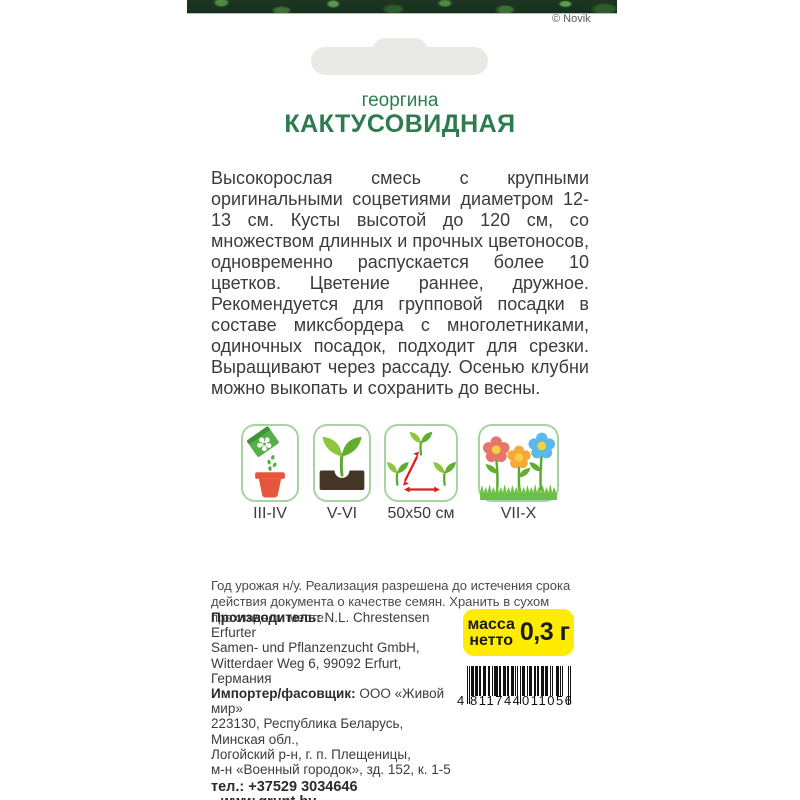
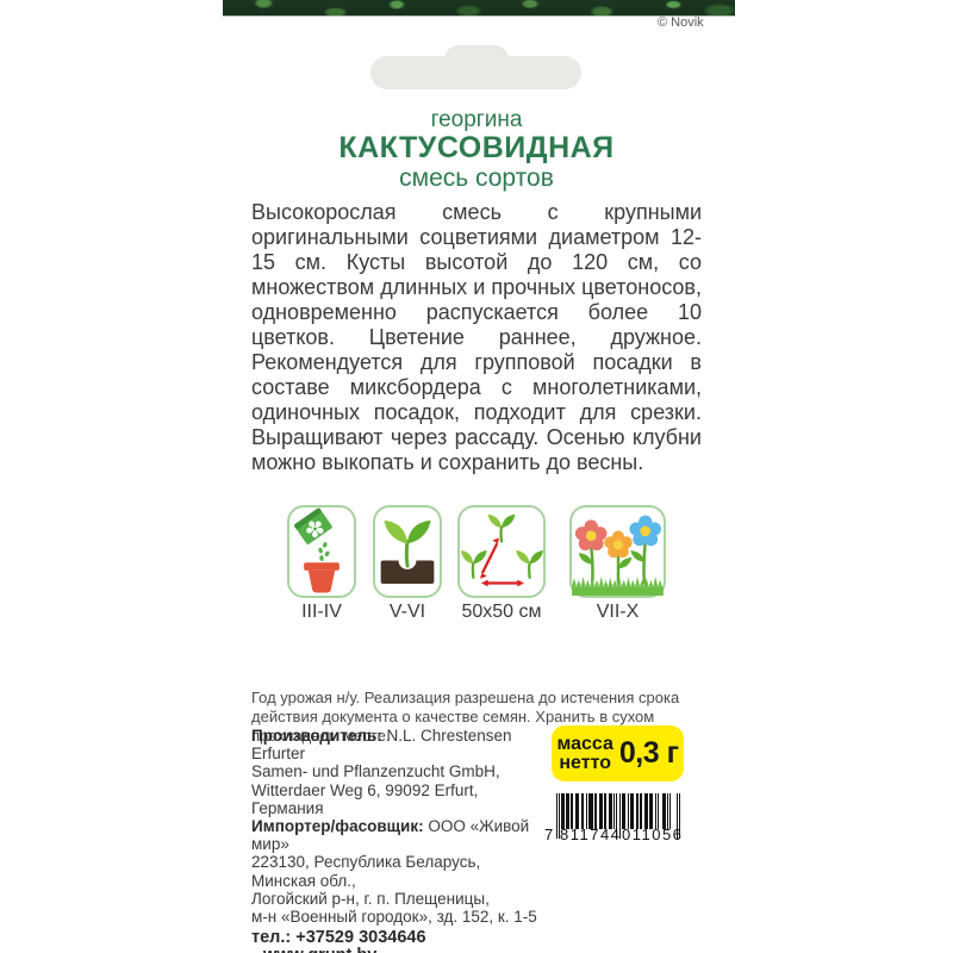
  © Novik
  георгина
  КАКТУСОВИДНАЯ
+ смесь сортов
- Высокорослая смесь с крупными оригинальными соцветиями диаметром 12-13 см. Кусты высотой до 120 см, со множеством длинных и прочных цветоносов, одновременно распускается более 10 цветков. Цветение раннее, дружное. Рекомендуется для групповой посадки в составе миксбордера с многолетниками, одиночных посадок, подходит для срезки. Выращивают через рассаду. Осенью клубни можно выкопать и сохранить до весны.
+ Высокорослая смесь с крупными оригинальными соцветиями диаметром 12-15 см. Кусты высотой до 120 см, со множеством длинных и прочных цветоносов, одновременно распускается более 10 цветков. Цветение раннее, дружное. Рекомендуется для групповой посадки в составе миксбордера с многолетниками, одиночных посадок, подходит для срезки. Выращивают через рассаду. Осенью клубни можно выкопать и сохранить до весны.
  III-IV
  V-VI
  50x50 см
  VII-X
  Год урожая н/у. Реализация разрешена до истечения срока действия документа о качестве семян. Хранить в сухом прохладном месте.
  Производитель: N.L. Chrestensen Erfurter
  Samen- und Pflanzenzucht GmbH,
  Witterdaer Weg 6, 99092 Erfurt, Германия
  Импортер/фасовщик: ООО «Живой мир»
  223130, Республика Беларусь, Минская обл.,
  Логойский р-н, г. п. Плещеницы,
  м-н «Военный городок», зд. 152, к. 1-5
  масса
  нетто
  0,3 г
- 4
+ 7
  811744
  011056
